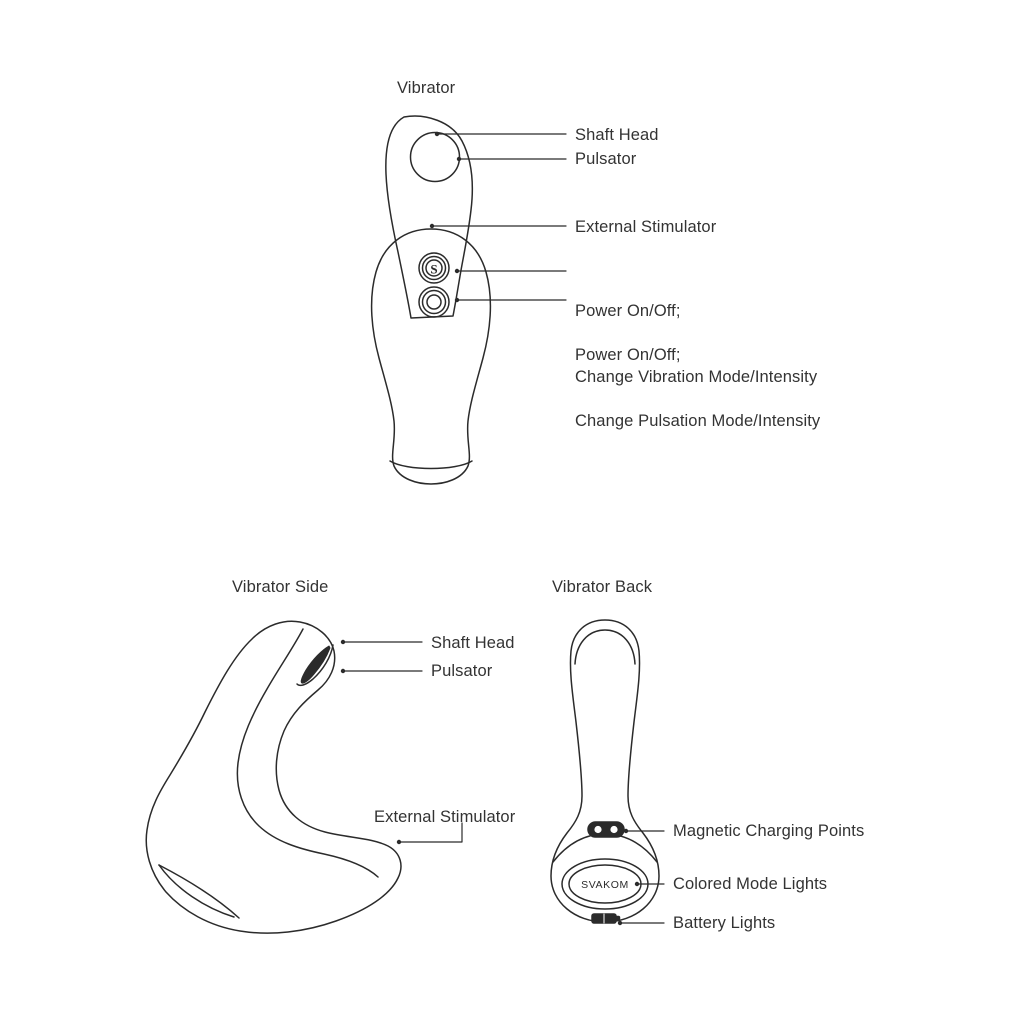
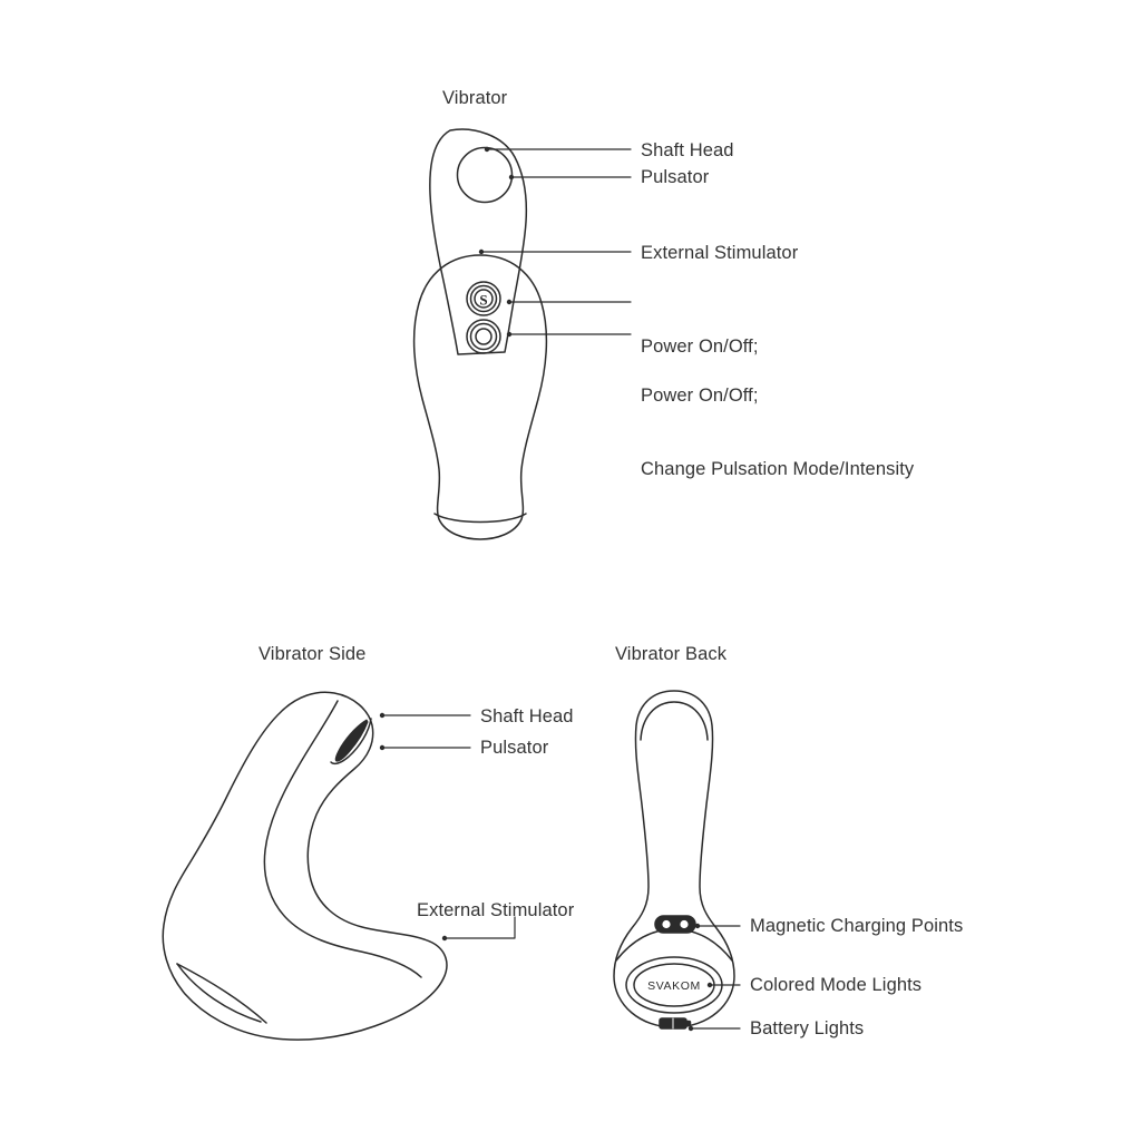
  S
  SVAKOM
  Vibrator
  Shaft Head
  Pulsator
  External Stimulator
  Power On/Off;
- Change Vibration Mode/Intensity
  Power On/Off;
  Change Pulsation Mode/Intensity
  Vibrator Side
  Shaft Head
  Pulsator
  External Stimulator
  Vibrator Back
  Magnetic Charging Points
  Colored Mode Lights
  Battery Lights
